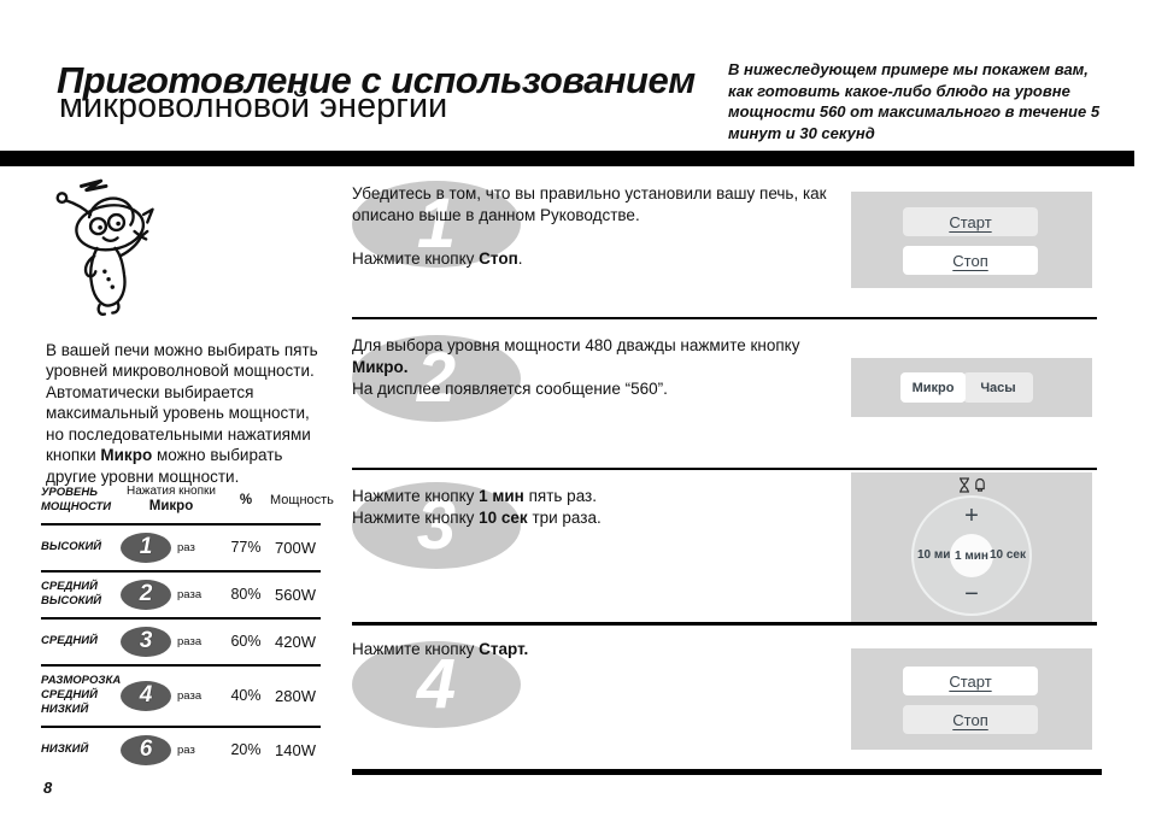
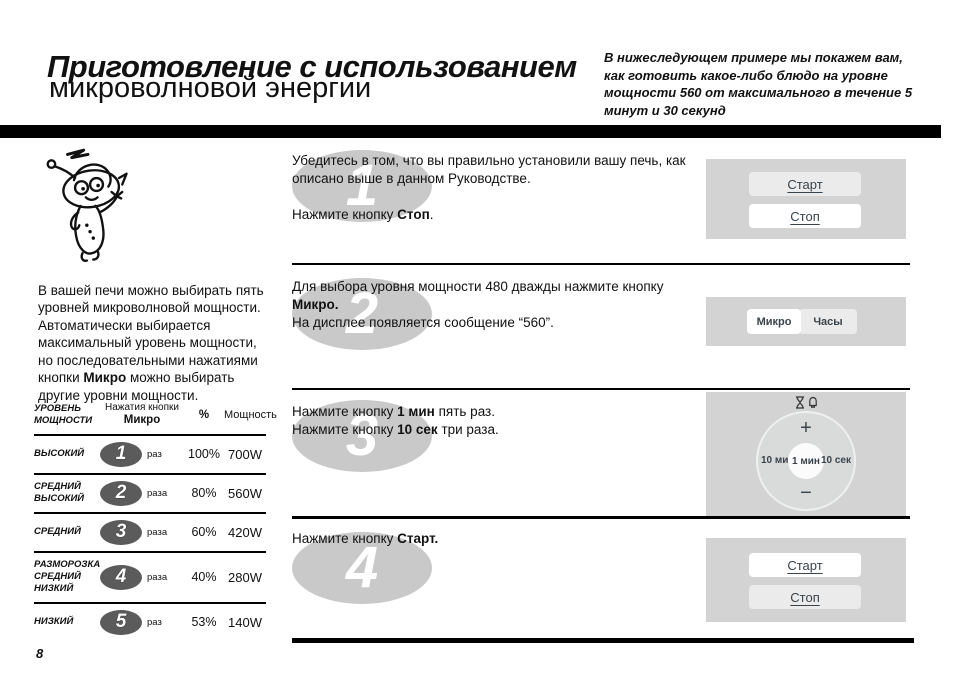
  Приготовление с использованием
  микроволновой энергии
  В нижеследующем примере мы покажем вам,
  как готовить какое-либо блюдо на уровне
  мощности 560 от максимального в течение 5
  минут и 30 секунд
  В вашей печи можно выбирать пять
  уровней микроволновой мощности.
  Автоматически выбирается
  максимальный уровень мощности,
  но последовательными нажатиями
  кнопки Микро можно выбирать
  другие уровни мощности.
  УРОВЕНЬ
  МОЩНОСТИ
  Нажатия кнопки
  Микро
  %
  Мощность
  ВЫСОКИЙ
  1
  раз
- 77%
+ 100%
  700W
  СРЕДНИЙ
  ВЫСОКИЙ
  2
  раза
  80%
  560W
  СРЕДНИЙ
  3
  раза
  60%
  420W
  РАЗМОРОЗКА
  СРЕДНИЙ
  НИЗКИЙ
  4
  раза
  40%
  280W
  НИЗКИЙ
- 6
+ 5
  раз
- 20%
+ 53%
  140W
  1
  Убедитесь в том, что вы правильно установили вашу печь, как
  описано выше в данном Руководстве.
  Нажмите кнопку Стоп.
  Старт
  Стоп
  2
  Для выбора уровня мощности 480 дважды нажмите кнопку
  Микро. На дисплее появляется сообщение “560”.
  Микро
  Часы
  3
  Нажмите кнопку 1 мин пять раз.
  Нажмите кнопку 10 сек три раза.
  +
  10 ми
  1 мин
  10 сек
  −
  4
  Нажмите кнопку Старт.
  Старт
  Стоп
  8
